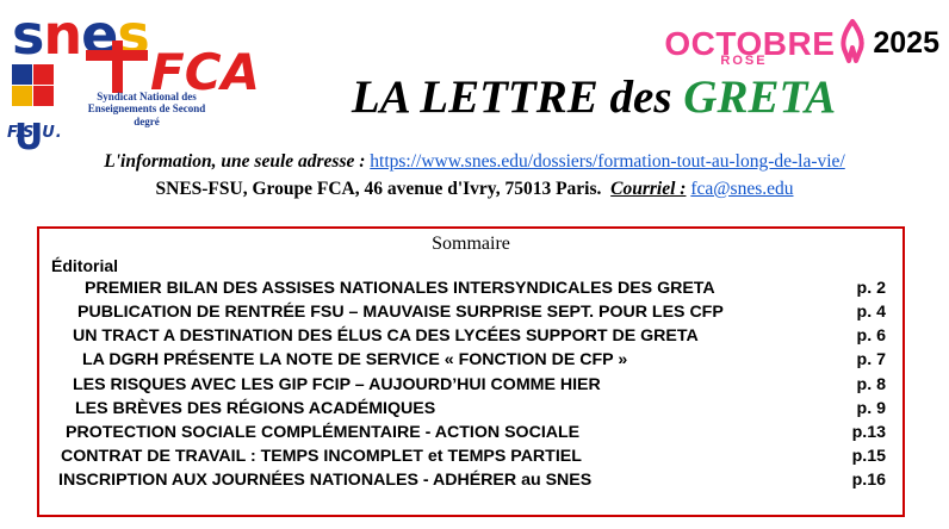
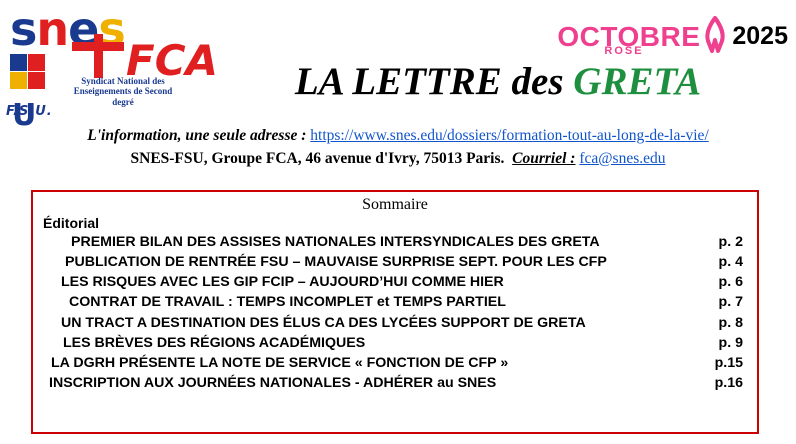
  snes
  FCA
  U
  F.S.U.
  Syndicat National des Enseignements de Second degré
  LA LETTRE des GRETA
  OCTOBRE
  ROSE
  2025
  L'information, une seule adresse : https://www.snes.edu/dossiers/formation-tout-au-long-de-la-vie/
  SNES-FSU, Groupe FCA, 46 avenue d'Ivry, 75013 Paris. Courriel : fca@snes.edu
  Sommaire
  Éditorial
  PREMIER BILAN DES ASSISES NATIONALES INTERSYNDICALES DES GRETA
  p. 2
  PUBLICATION DE RENTRÉE FSU – MAUVAISE SURPRISE SEPT. POUR LES CFP
  p. 4
- UN TRACT A DESTINATION DES ÉLUS CA DES LYCÉES SUPPORT DE GRETA
+ LES RISQUES AVEC LES GIP FCIP – AUJOURD’HUI COMME HIER
  p. 6
- LA DGRH PRÉSENTE LA NOTE DE SERVICE « FONCTION DE CFP »
+ CONTRAT DE TRAVAIL : TEMPS INCOMPLET et TEMPS PARTIEL
  p. 7
- LES RISQUES AVEC LES GIP FCIP – AUJOURD’HUI COMME HIER
+ UN TRACT A DESTINATION DES ÉLUS CA DES LYCÉES SUPPORT DE GRETA
  p. 8
  LES BRÈVES DES RÉGIONS ACADÉMIQUES
  p. 9
- PROTECTION SOCIALE COMPLÉMENTAIRE - ACTION SOCIALE
- p.13
- CONTRAT DE TRAVAIL : TEMPS INCOMPLET et TEMPS PARTIEL
+ LA DGRH PRÉSENTE LA NOTE DE SERVICE « FONCTION DE CFP »
  p.15
  INSCRIPTION AUX JOURNÉES NATIONALES - ADHÉRER au SNES
  p.16
